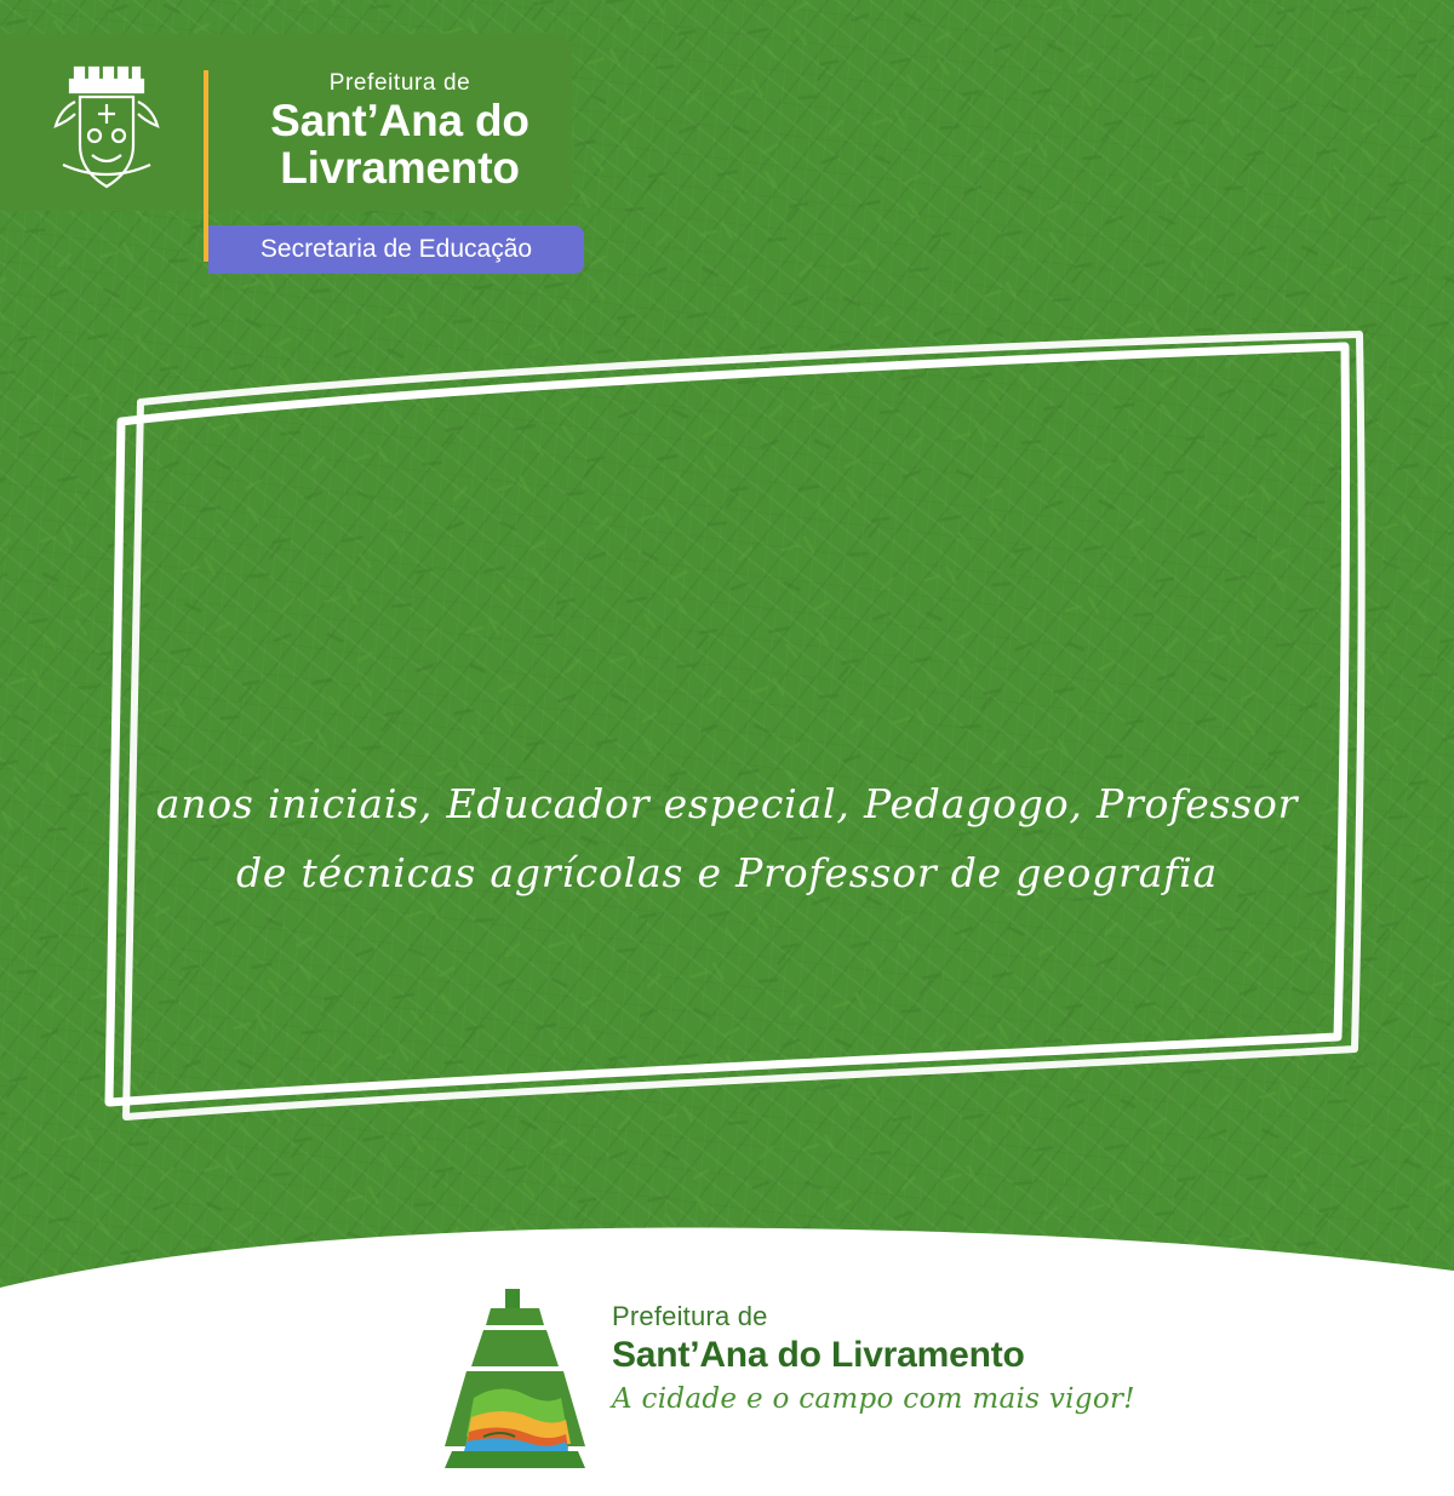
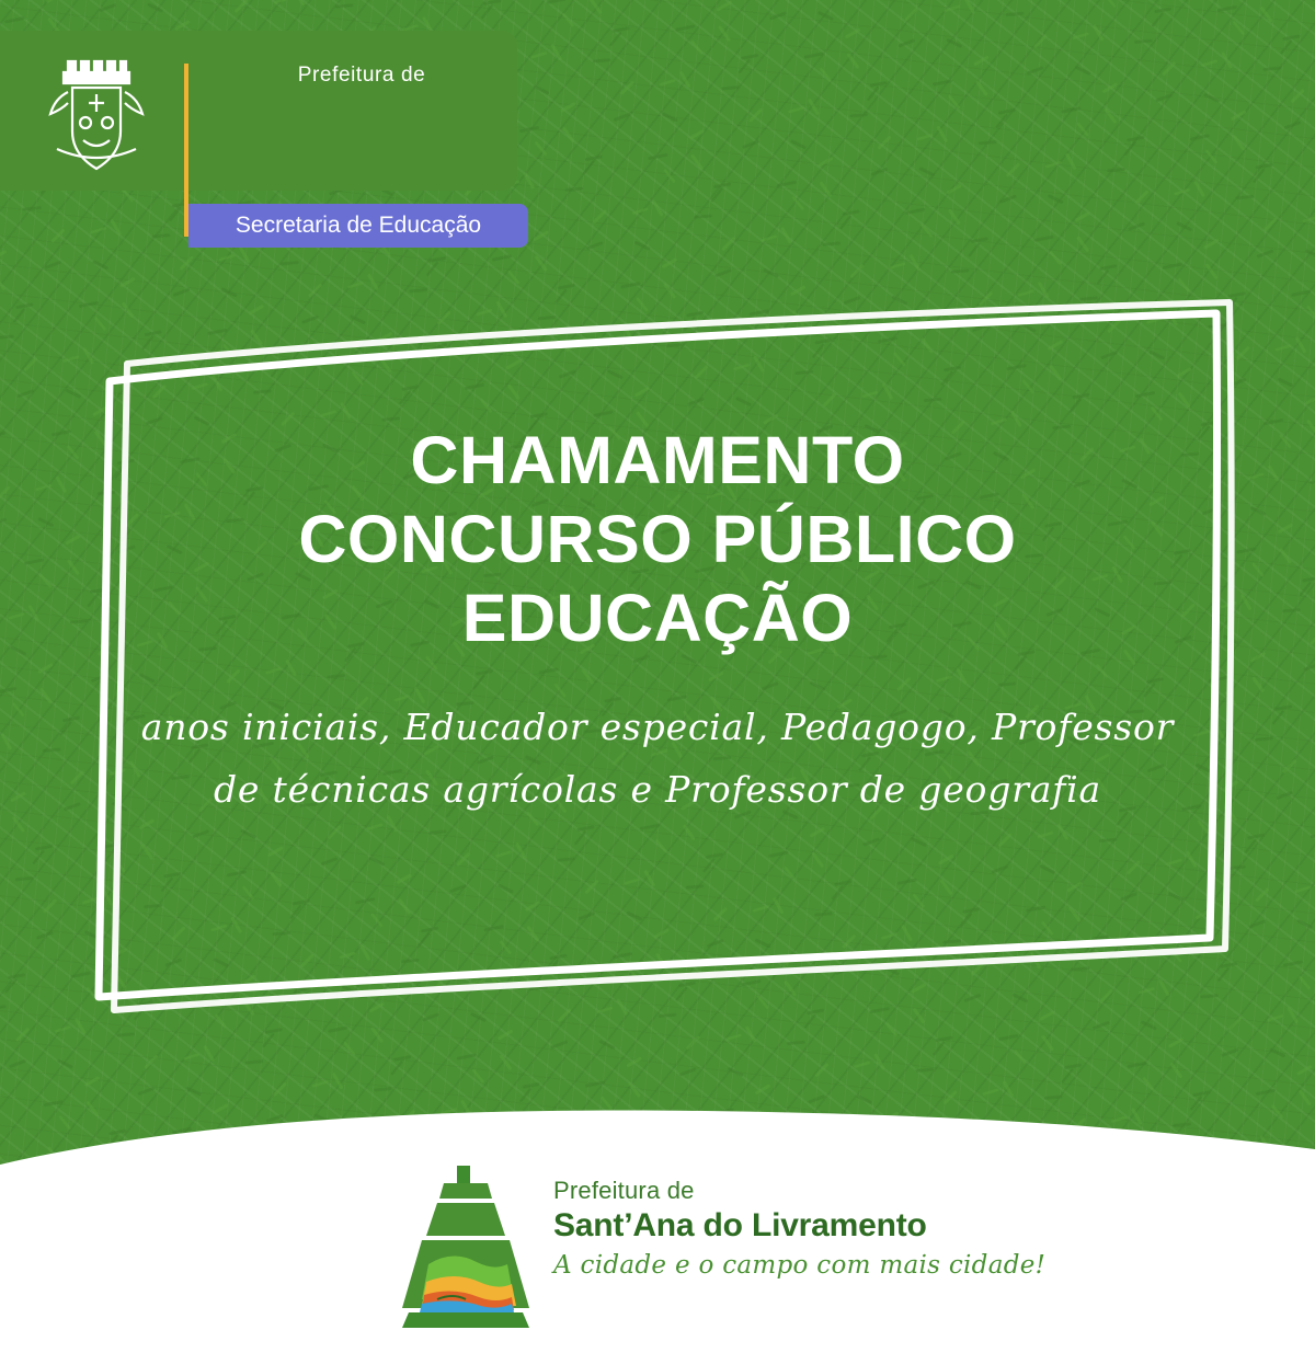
  Prefeitura de
- Sant’Ana do
- Livramento
  Secretaria de Educação
+ CHAMAMENTO
+ CONCURSO PÚBLICO
+ EDUCAÇÃO
  anos iniciais, Educador especial, Pedagogo, Professor
  de técnicas agrícolas e Professor de geografia
  Prefeitura de
  Sant’Ana do Livramento
- A cidade e o campo com mais vigor!
+ A cidade e o campo com mais cidade!
